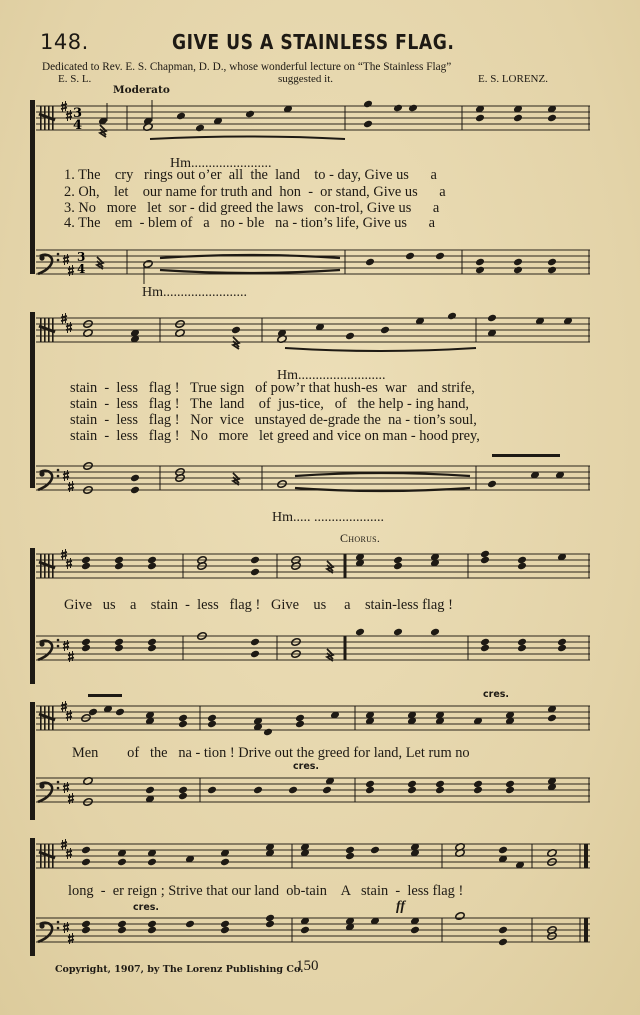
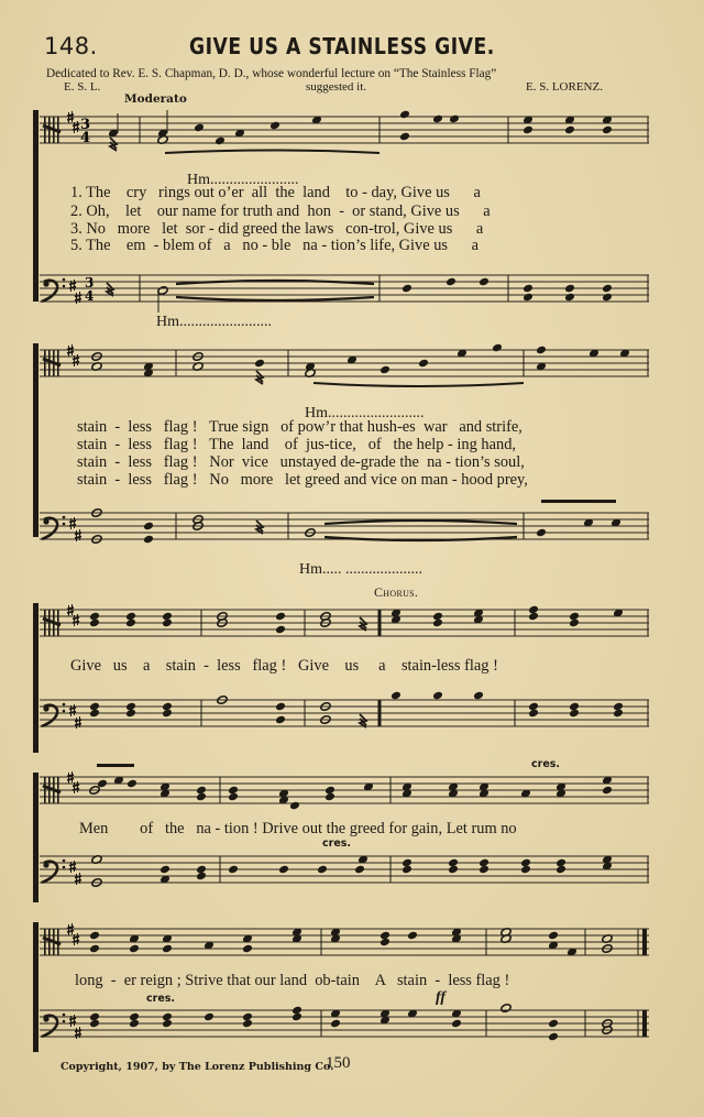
  148.
- GIVE US A STAINLESS FLAG.
+ GIVE US A STAINLESS GIVE.
  Dedicated to Rev. E. S. Chapman, D. D., whose wonderful lecture on “The Stainless Flag”
  E. S. L.
  suggested it.
  E. S. LORENZ.
  Moderato
  3
  4
  Hm.......................
  1. The cry rings out o’er all the land to - day, Give us a
  2. Oh, let our name for truth and hon - or stand, Give us a
  3. No more let sor - did greed the laws con-trol, Give us a
- 4. The em - blem of a no - ble na - tion’s life, Give us a
+ 5. The em - blem of a no - ble na - tion’s life, Give us a
  3
  4
  Hm........................
  Hm.........................
  stain - less flag ! True sign of pow’r that hush-es war and strife,
  stain - less flag ! The land of jus-tice, of the help - ing hand,
  stain - less flag ! Nor vice unstayed de-grade the na - tion’s soul,
  stain - less flag ! No more let greed and vice on man - hood prey,
  Hm..... ....................
  Chorus.
  Give us a stain - less flag ! Give us a stain-less flag !
  cres.
- Men of the na - tion ! Drive out the greed for land, Let rum no
+ Men of the na - tion ! Drive out the greed for gain, Let rum no
  cres.
  long - er reign ; Strive that our land ob-tain A stain - less flag !
  cres.
  ff
  Copyright, 1907, by The Lorenz Publishing Co.
  150
